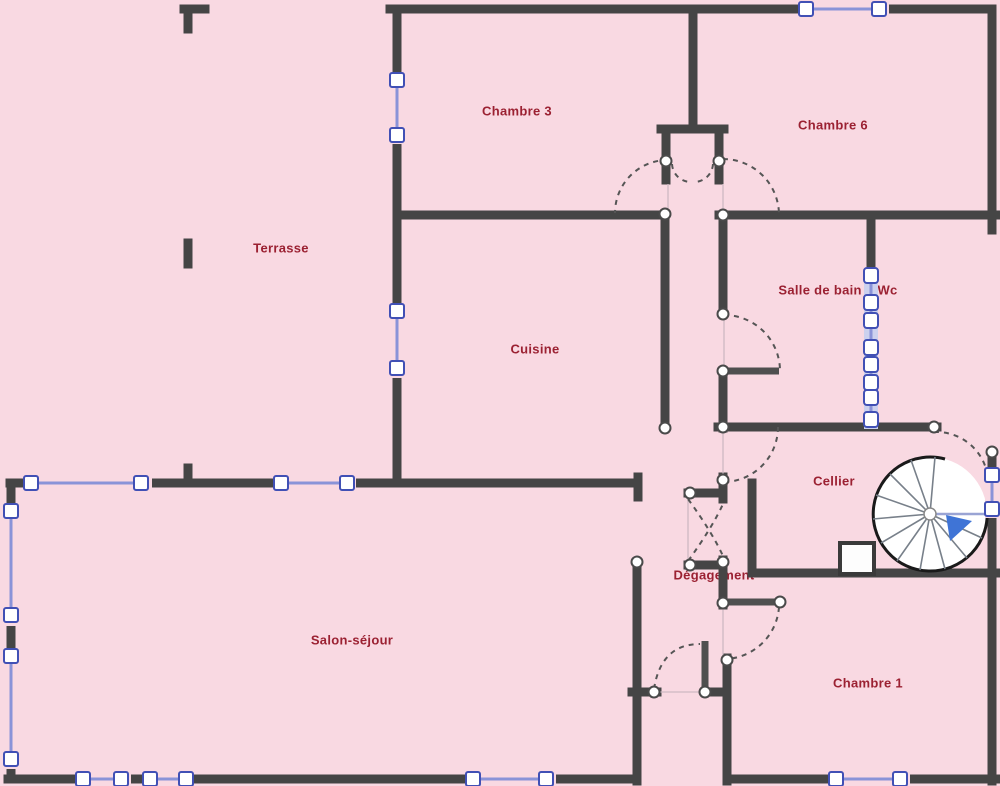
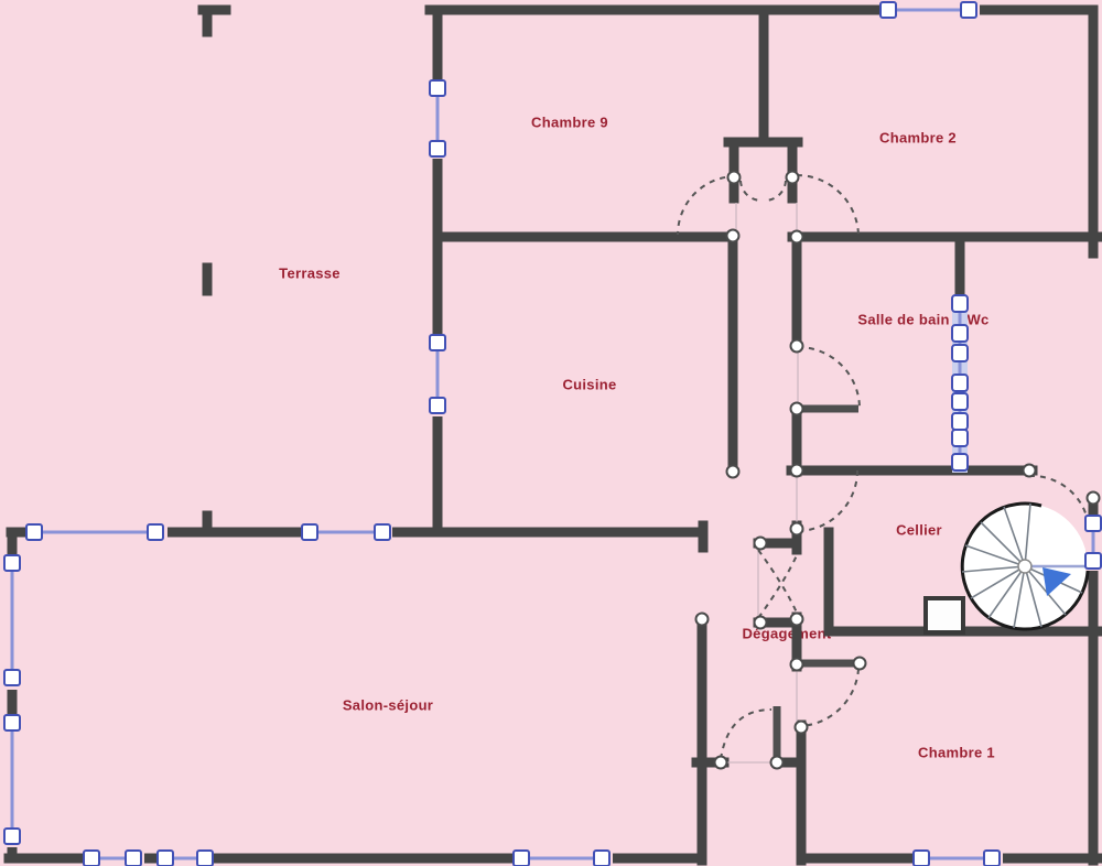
  Terrasse
- Chambre 3
+ Chambre 9
- Chambre 6
+ Chambre 2
  Cuisine
  Salle de bain Wc
  Cellier
  Dégagemen
  Salon-séjour
  Chambre 1
